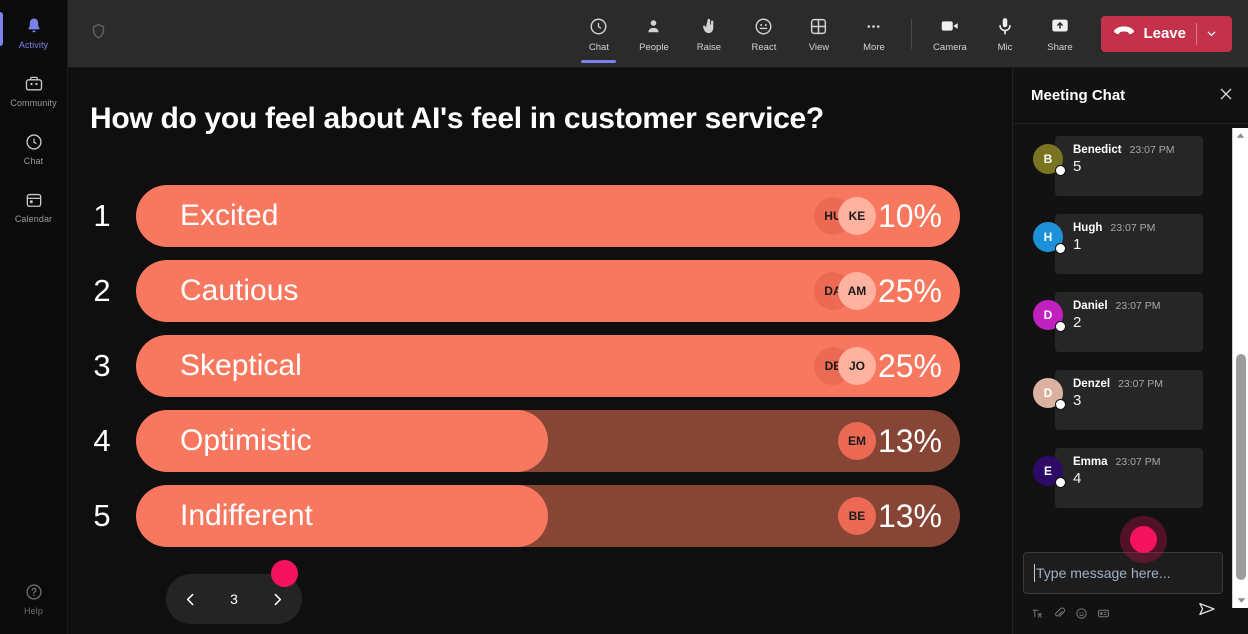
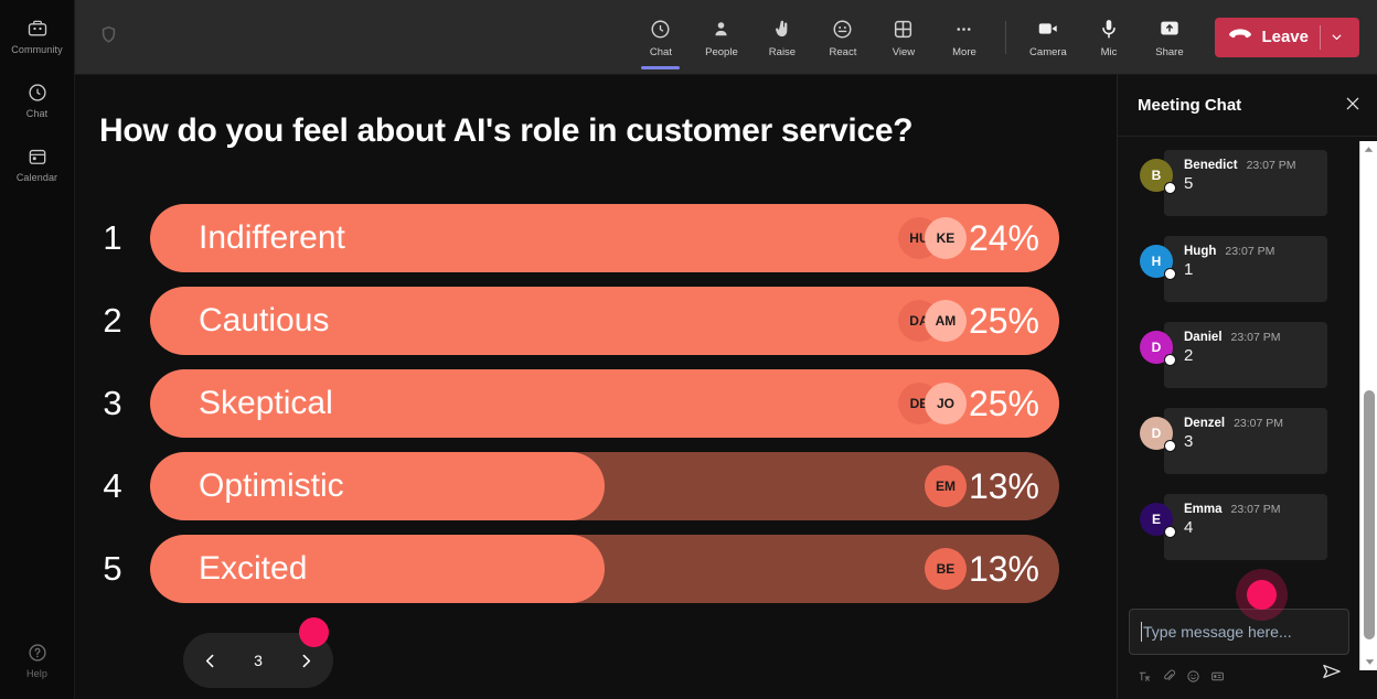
- Activity
  Community
  Chat
  Calendar
  Help
  Chat
  People
  Raise
  React
  View
  More
  Camera
  Mic
  Share
  Leave
- How do you feel about AI's feel in customer service?
+ How do you feel about AI's role in customer service?
  1
- Excited
+ Indifferent
  KE
- 10%
+ 24%
  2
  Cautious
  AM
  25%
  3
  Skeptical
  JO
  25%
  4
  Optimistic
  EM
  13%
  5
- Indifferent
+ Excited
  BE
  13%
  3
  Meeting Chat
  B
  Benedict
  23:07 PM
  5
  H
  Hugh
  23:07 PM
  1
  D
  Daniel
  23:07 PM
  2
  D
  Denzel
  23:07 PM
  3
  E
  Emma
  23:07 PM
  4
  Type message here...
